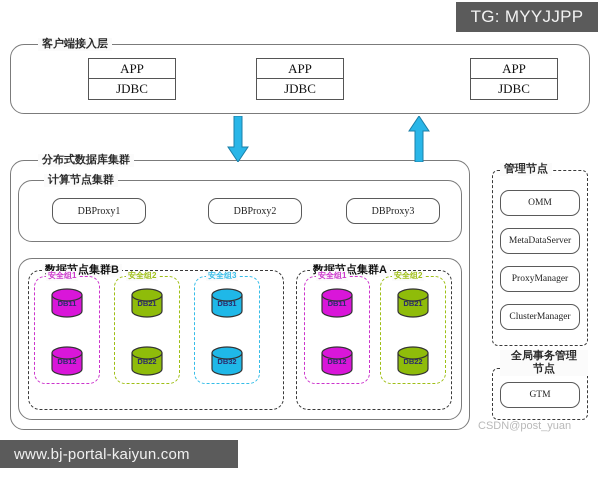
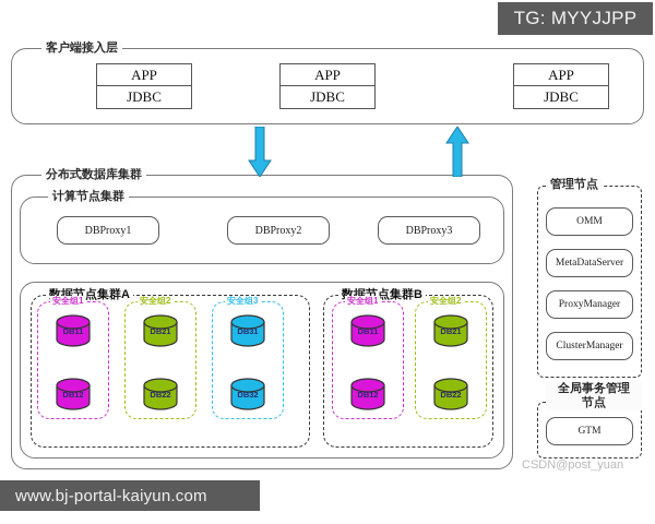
  客户端接入层
  TG: MYYJJPP
  分布式数据库集群
  计算节点集群
  管理节点
  全局事务管理
  节点
  APP
  JDBC
  APP
  JDBC
  APP
  JDBC
  DBProxy1
  DBProxy2
  DBProxy3
- 数据节点集群B
+ 数据节点集群A
  安全组1
  DB11
  DB12
  安全组2
  DB21
  DB22
  安全组3
  DB31
  DB32
- 数据节点集群A
+ 数据节点集群B
  安全组1
  DB11
  DB12
  安全组2
  DB21
  DB22
  OMM
  MetaDataServer
  ProxyManager
  ClusterManager
  GTM
  CSDN@post_yuan
  www.bj-portal-kaiyun.com
